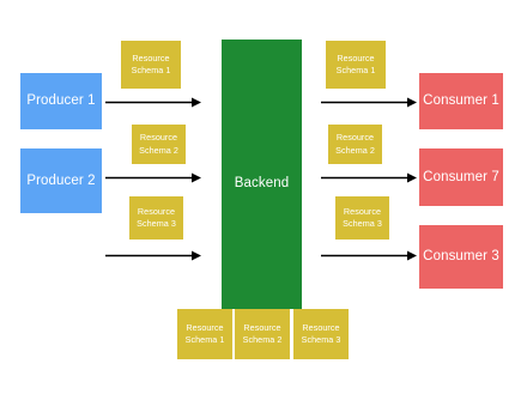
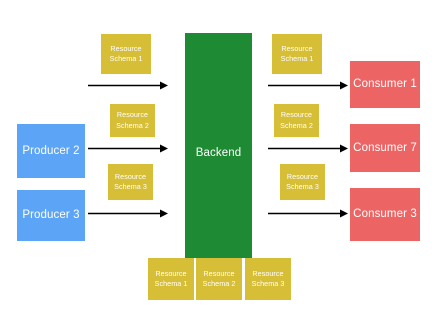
- Producer 1
  Producer 2
+ Producer 3
  Resource
  Schema 1
  Resource
  Schema 2
  Resource
  Schema 3
  Backend
  Resource
  Schema 1
  Resource
  Schema 2
  Resource
  Schema 3
  Consumer 1
  Consumer 7
  Consumer 3
  Resource
  Schema 1
  Resource
  Schema 2
  Resource
  Schema 3
